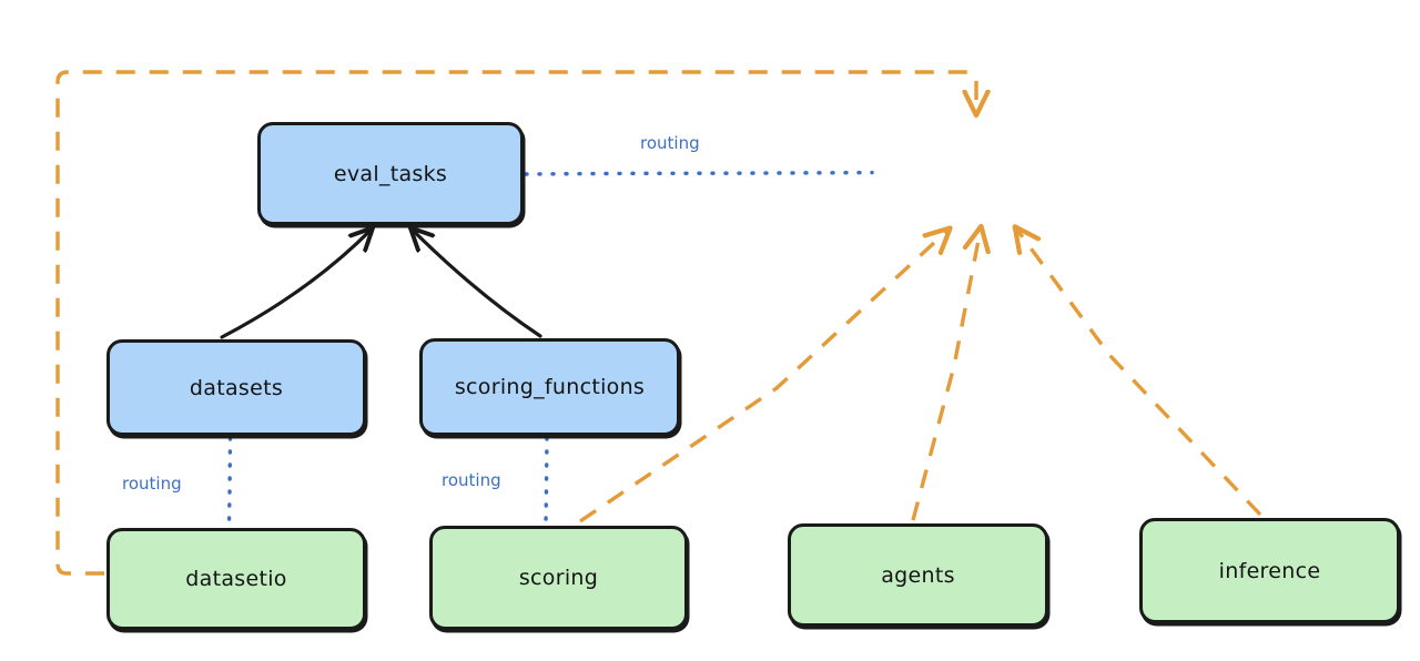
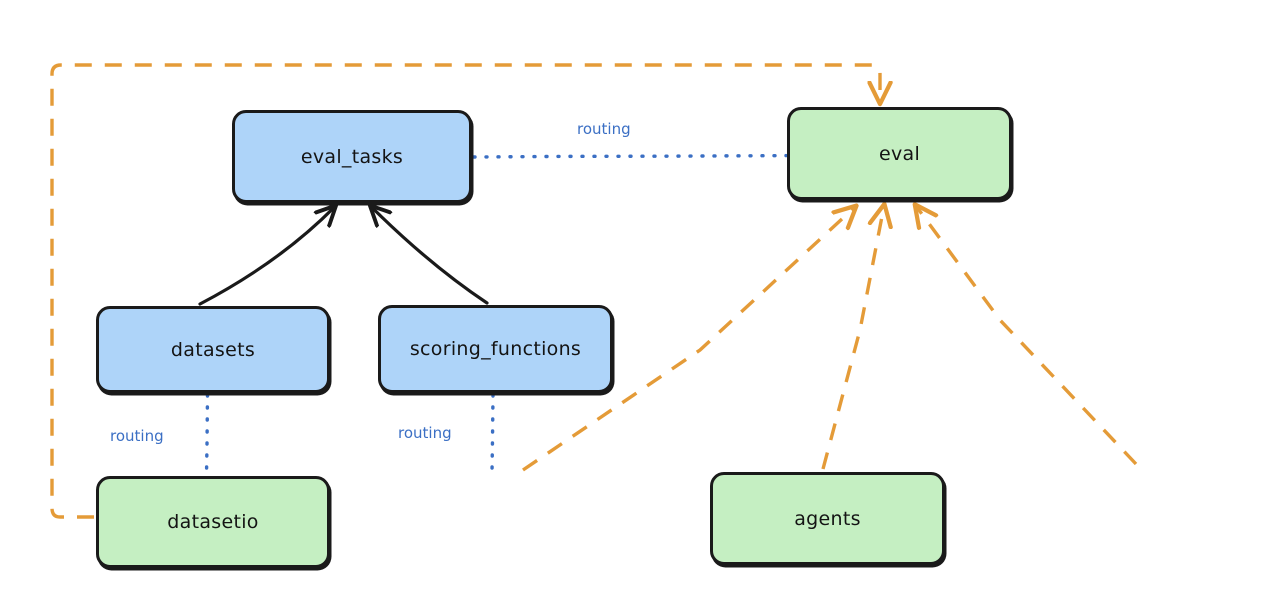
  eval_tasks
+ eval
  datasets
  scoring_functions
  datasetio
- scoring
  agents
- inference
  routing
  routing
  routing
